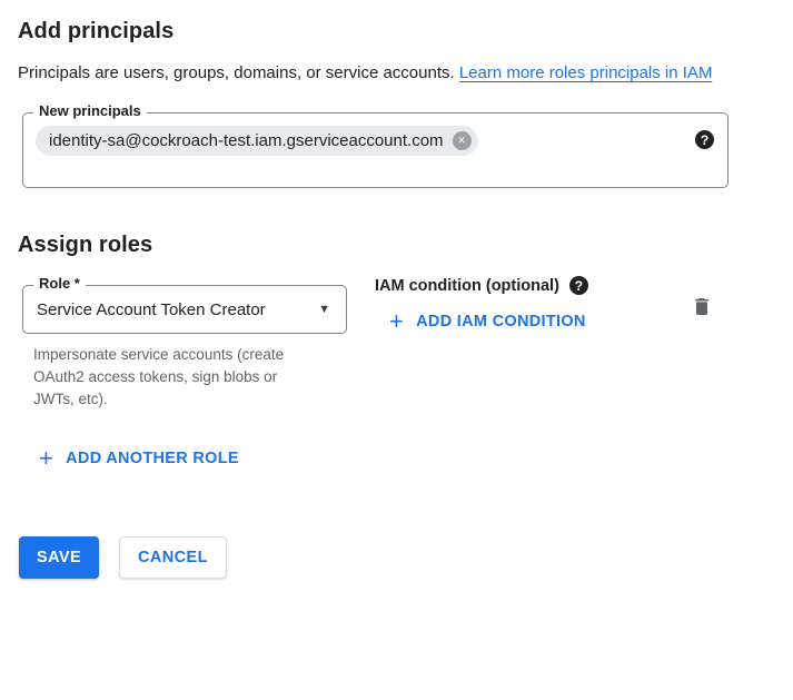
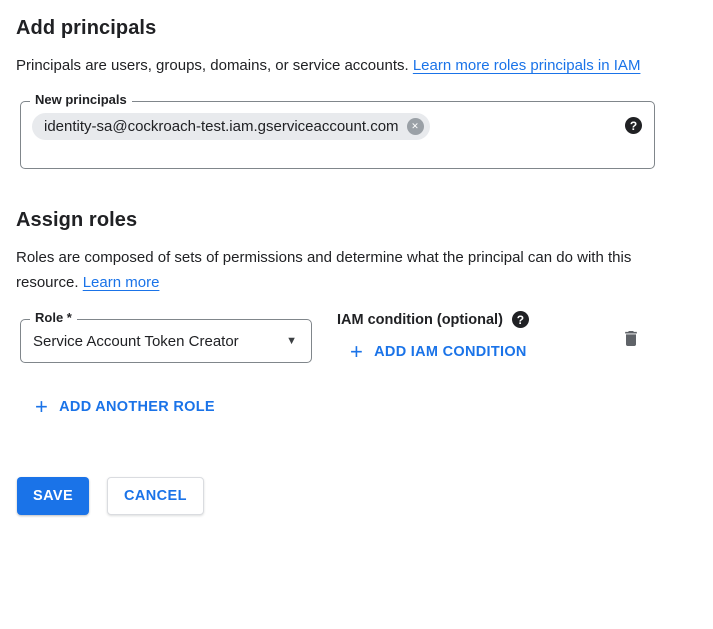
  Add principals
  Principals are users, groups, domains, or service accounts. Learn more roles principals in IAM
  New principals
  identity-sa@cockroach-test.iam.gserviceaccount.com
  ✕
  ?
  Assign roles
+ Roles are composed of sets of permissions and determine what the principal can do with this resource. Learn more
  Role *
  Service Account Token Creator
  ▼
- Impersonate service accounts (create OAuth2 access tokens, sign blobs or JWTs, etc).
  IAM condition (optional)
  ?
  +
  ADD IAM CONDITION
  +
  ADD ANOTHER ROLE
  SAVE
  CANCEL
